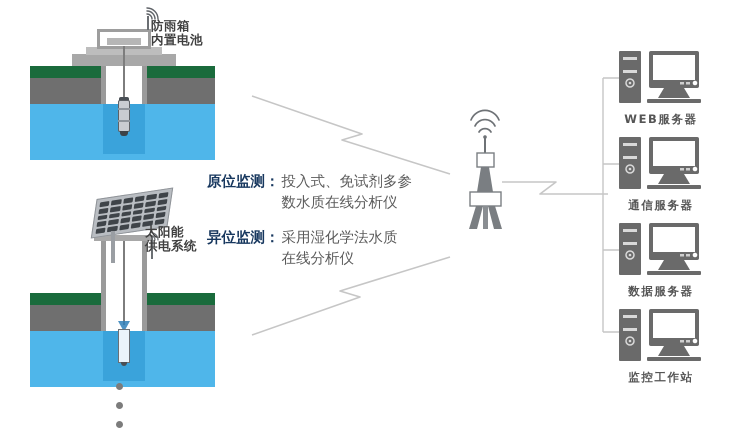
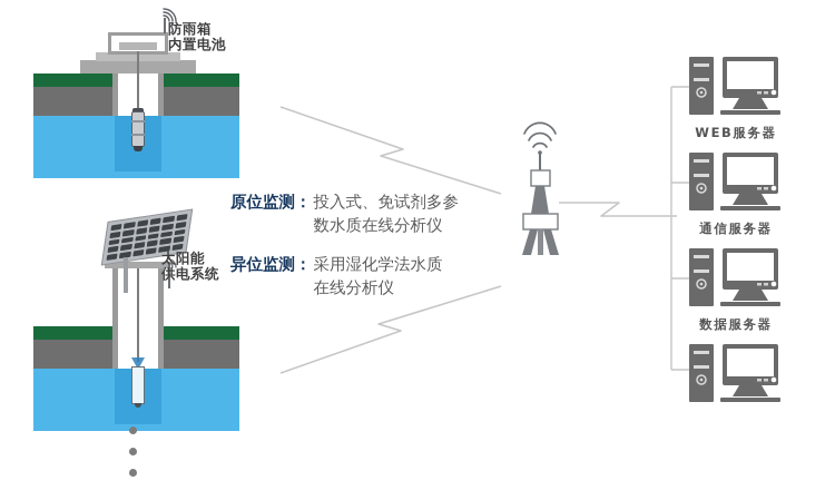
  防雨箱
  内置电池
  太阳能
  供电系统
  原位监测：
  投入式、免试剂多参
  数水质在线分析仪
  异位监测：
  采用湿化学法水质
  在线分析仪
  WEB服务器
  通信服务器
  数据服务器
- 监控工作站
